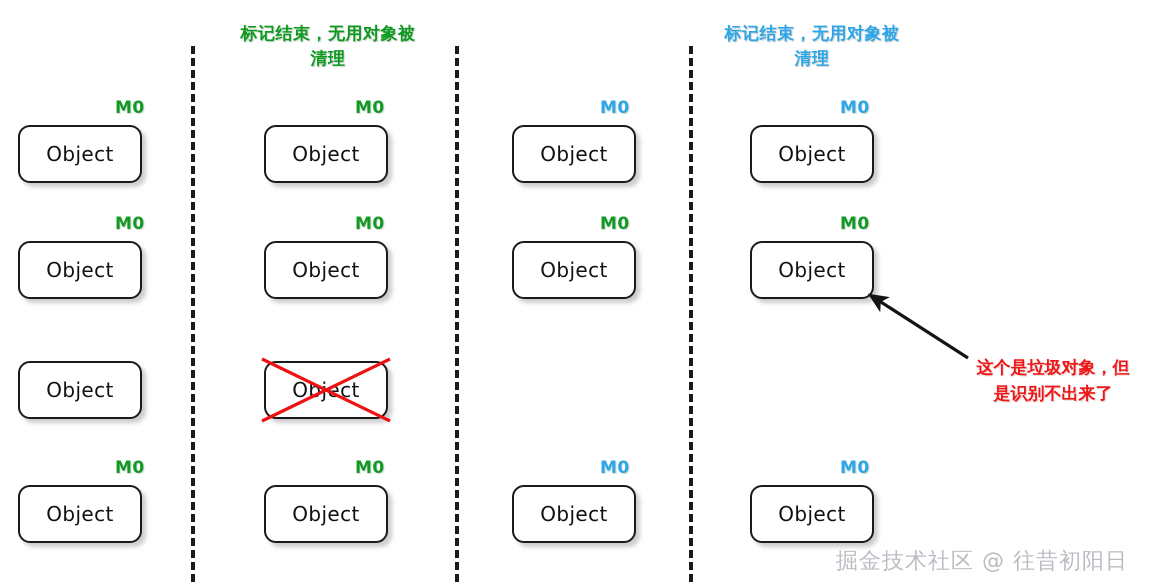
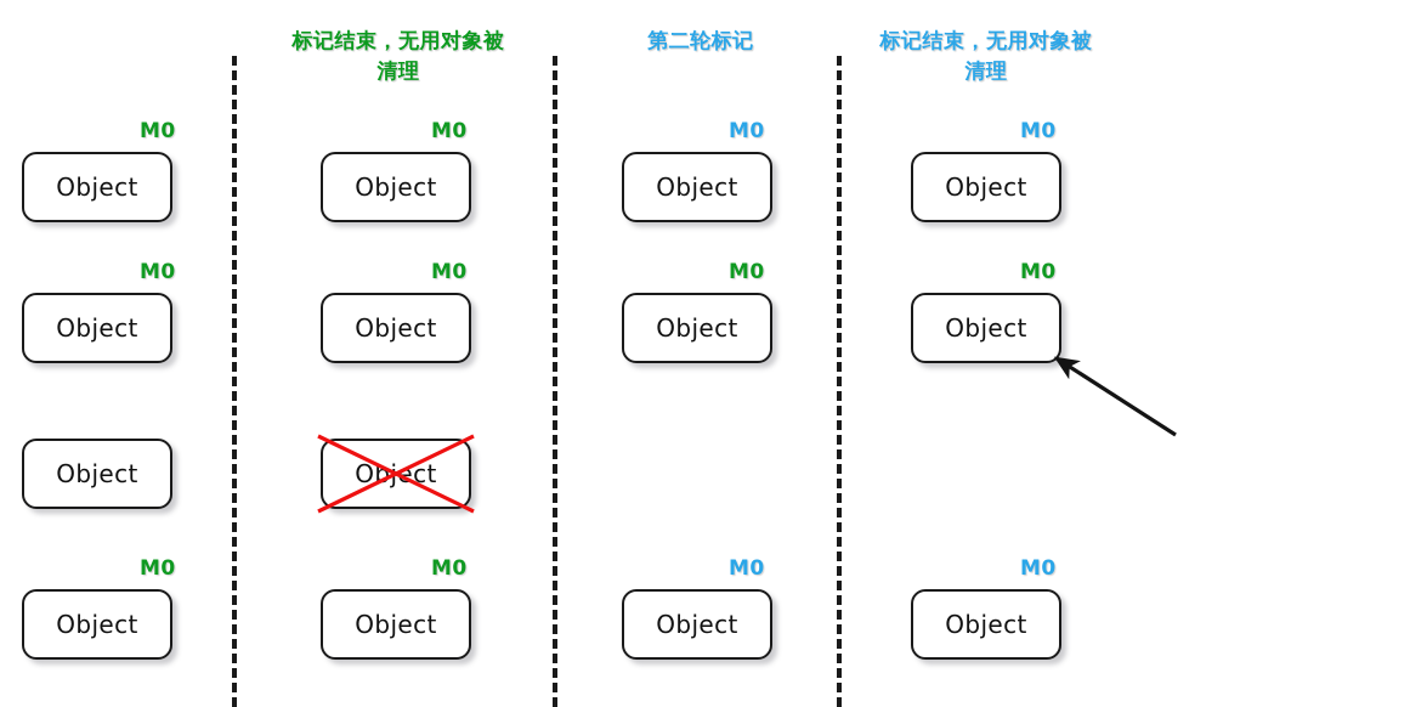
  标记结束，无用对象被
  清理
+ 第二轮标记
  标记结束，无用对象被
  清理
  M0
  Object
  M0
  Object
  Object
  M0
  Object
  M0
  Object
  M0
  Object
  Obect
  M0
  Object
  M0
  Object
  M0
  Object
  M0
  Object
  M0
  Object
  M0
  Object
  M0
  Object
- 这个是垃圾对象，但
- 是识别不出来了
- 掘金技术社区 @ 往昔初阳日
